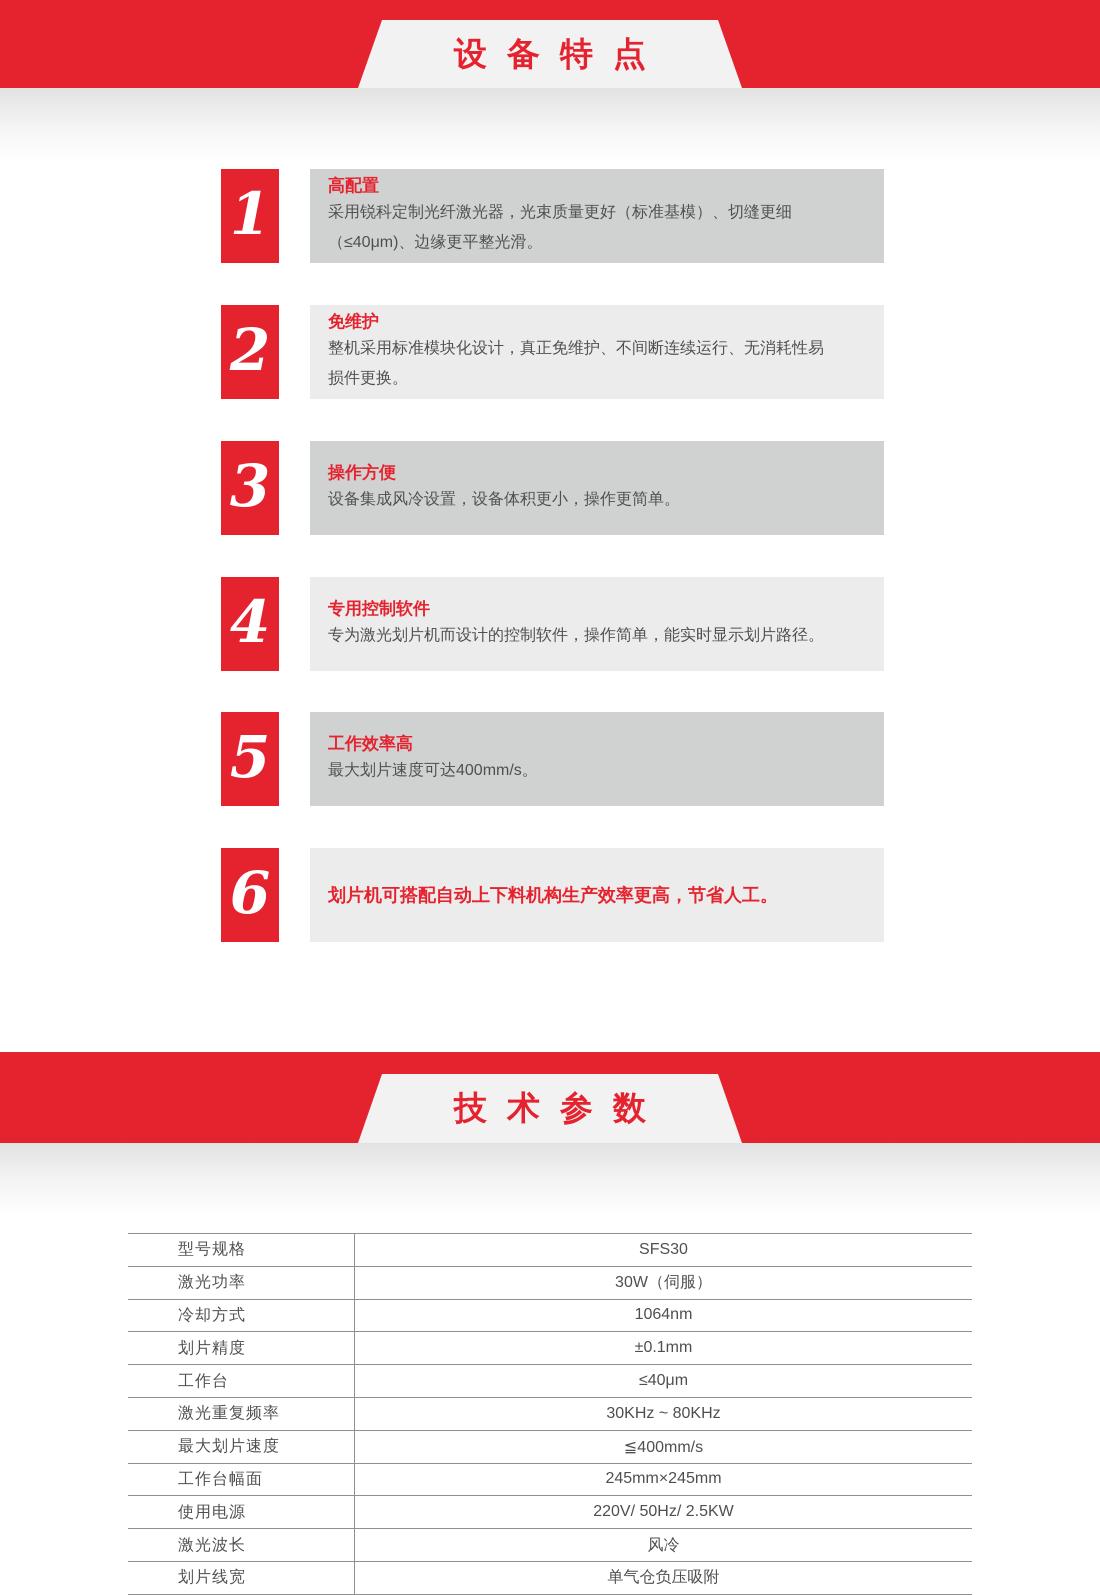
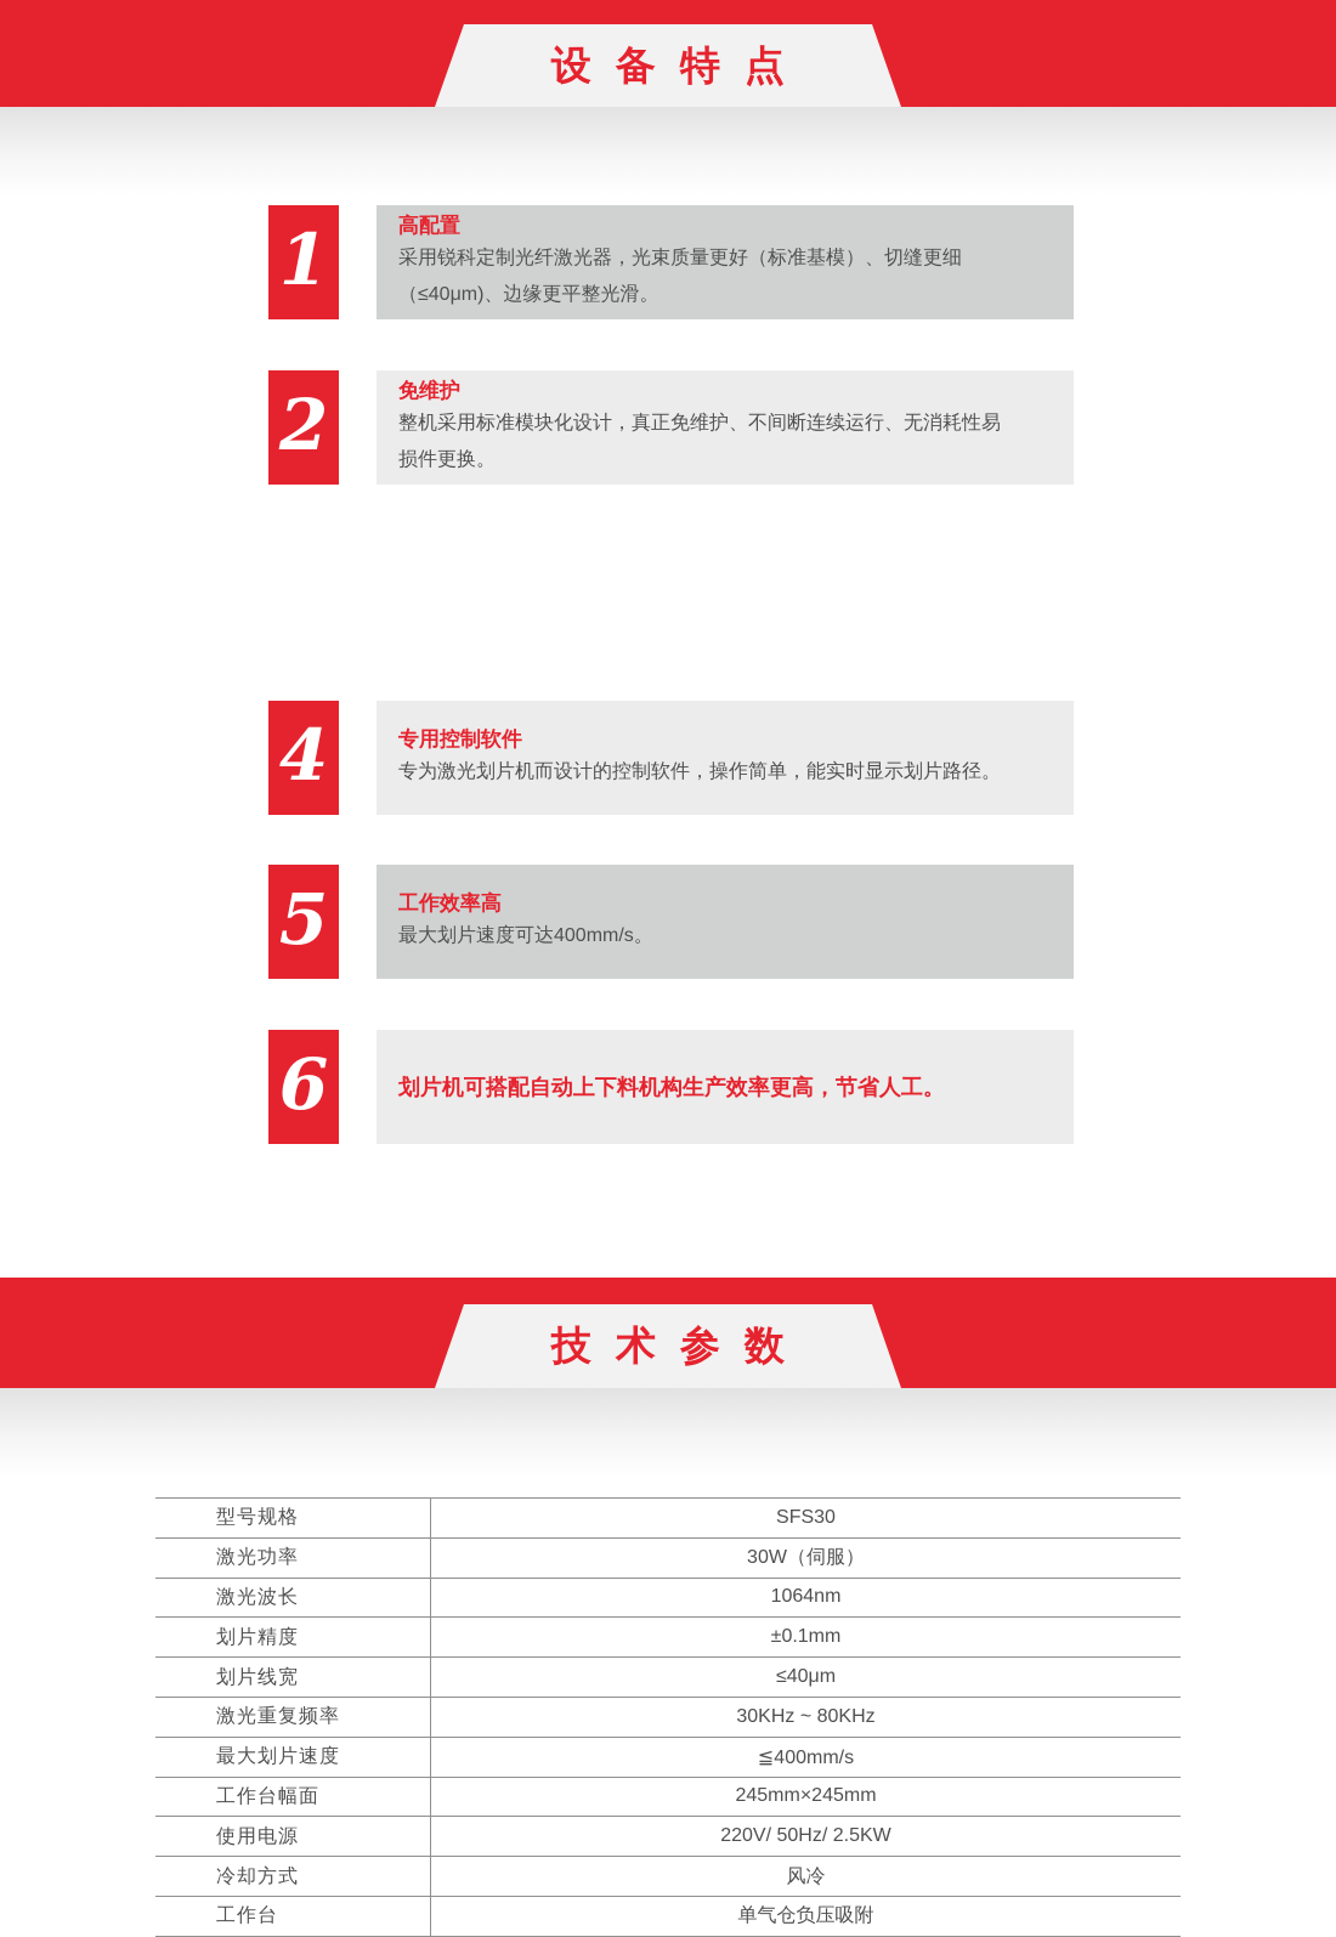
  设备特点
  1
  高配置
  采用锐科定制光纤激光器，光束质量更好（标准基模）、切缝更细（≤40μm)、边缘更平整光滑。
  2
  免维护
  整机采用标准模块化设计，真正免维护、不间断连续运行、无消耗性易损件更换。
- 3
- 操作方便
- 设备集成风冷设置，设备体积更小，操作更简单。
  4
  专用控制软件
  专为激光划片机而设计的控制软件，操作简单，能实时显示划片路径。
  5
  工作效率高
  最大划片速度可达400mm/s。
  6
  划片机可搭配自动上下料机构生产效率更高，节省人工。
  技术参数
  型号规格
  SFS30
  激光功率
  30W（伺服）
- 冷却方式
+ 激光波长
  1064nm
  划片精度
  ±0.1mm
- 工作台
+ 划片线宽
  ≤40μm
  激光重复频率
  30KHz ~ 80KHz
  最大划片速度
  ≦400mm/s
  工作台幅面
  245mm×245mm
  使用电源
  220V/ 50Hz/ 2.5KW
- 激光波长
+ 冷却方式
  风冷
- 划片线宽
+ 工作台
  单气仓负压吸附
